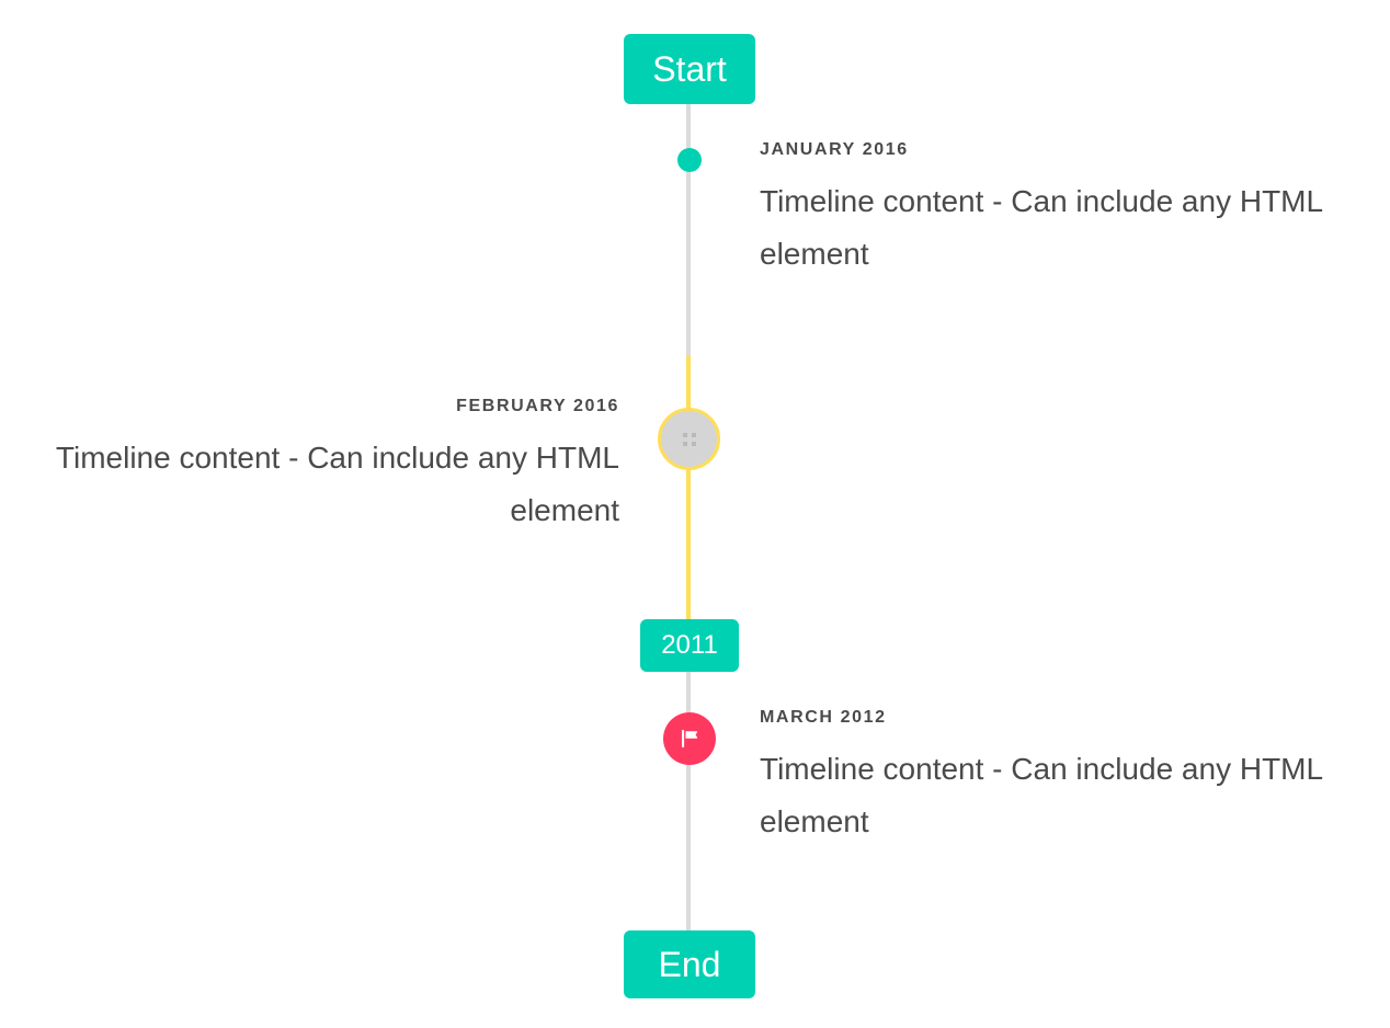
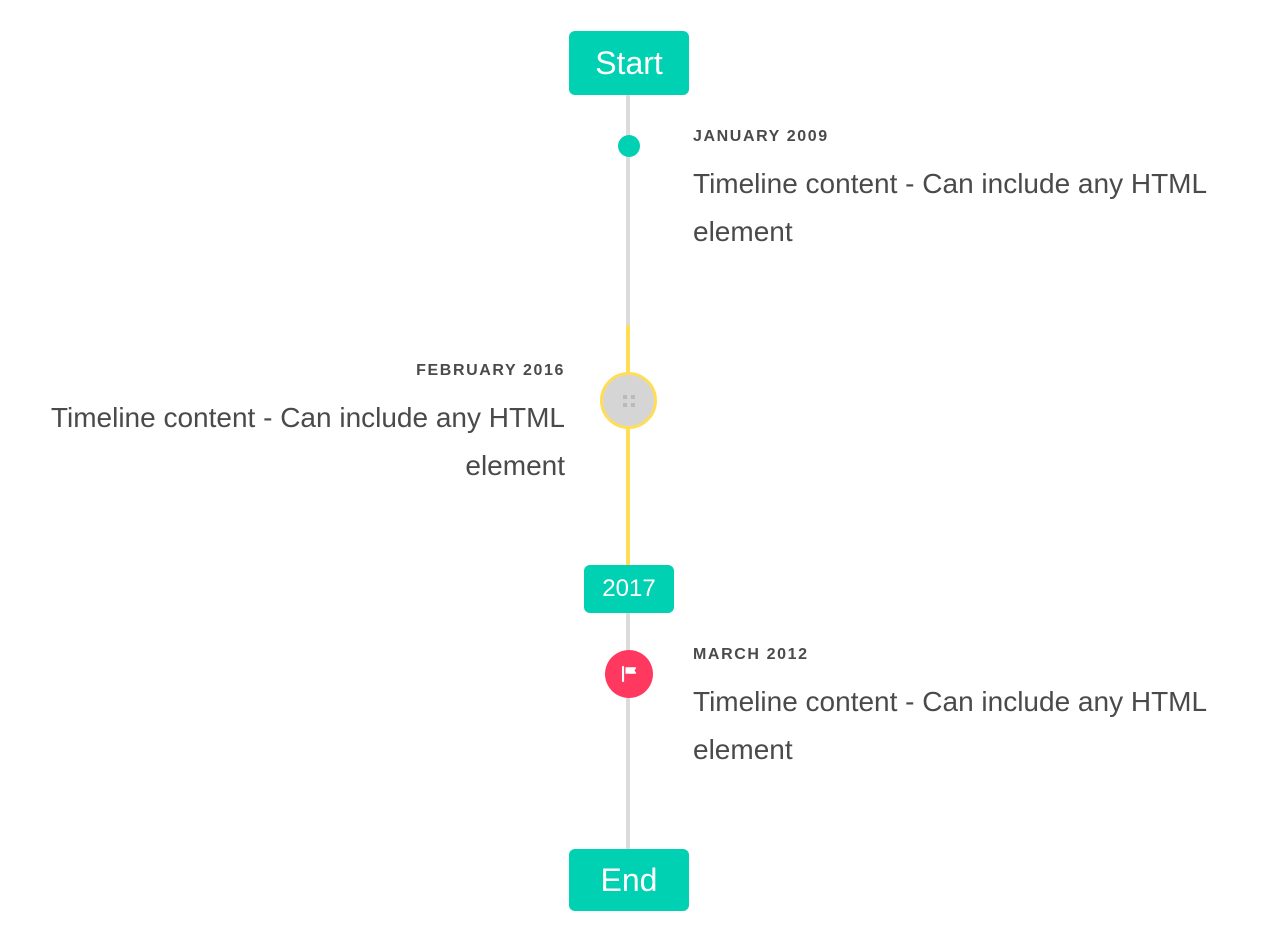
  Start
- JANUARY 2016
+ JANUARY 2009
  Timeline content - Can include any HTML element
  FEBRUARY 2016
  Timeline content - Can include any HTML element
- 2011
+ 2017
  MARCH 2012
  Timeline content - Can include any HTML element
  End
